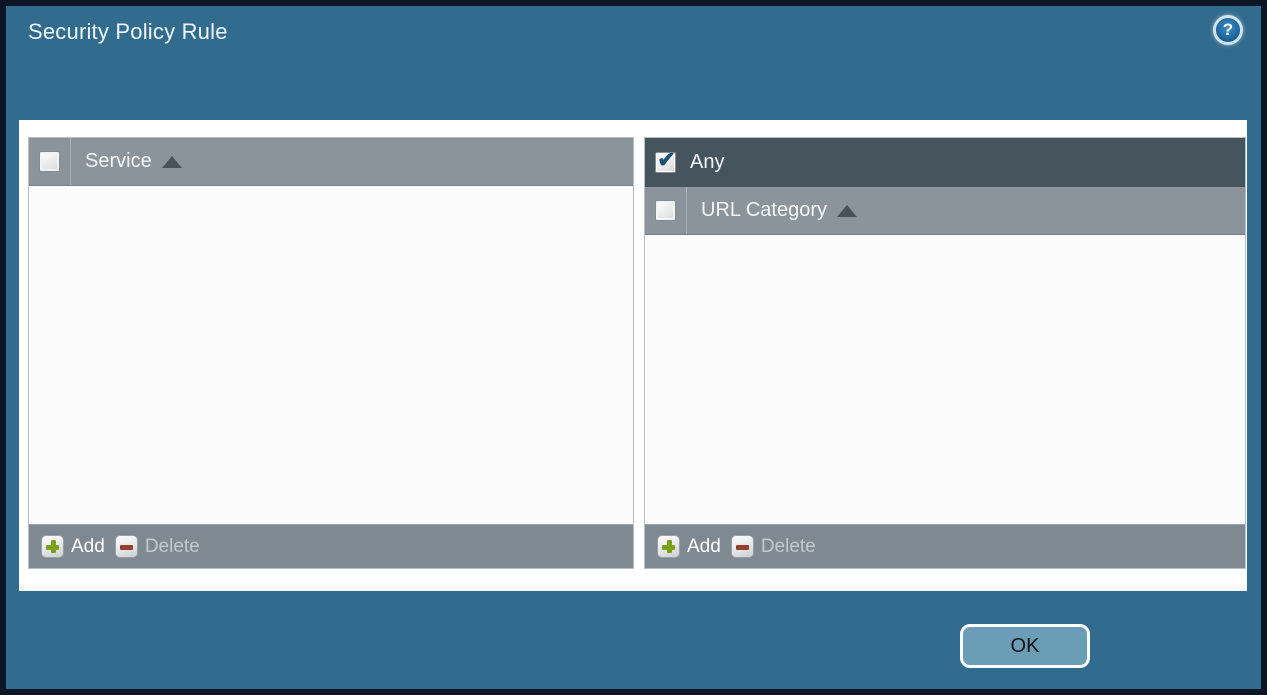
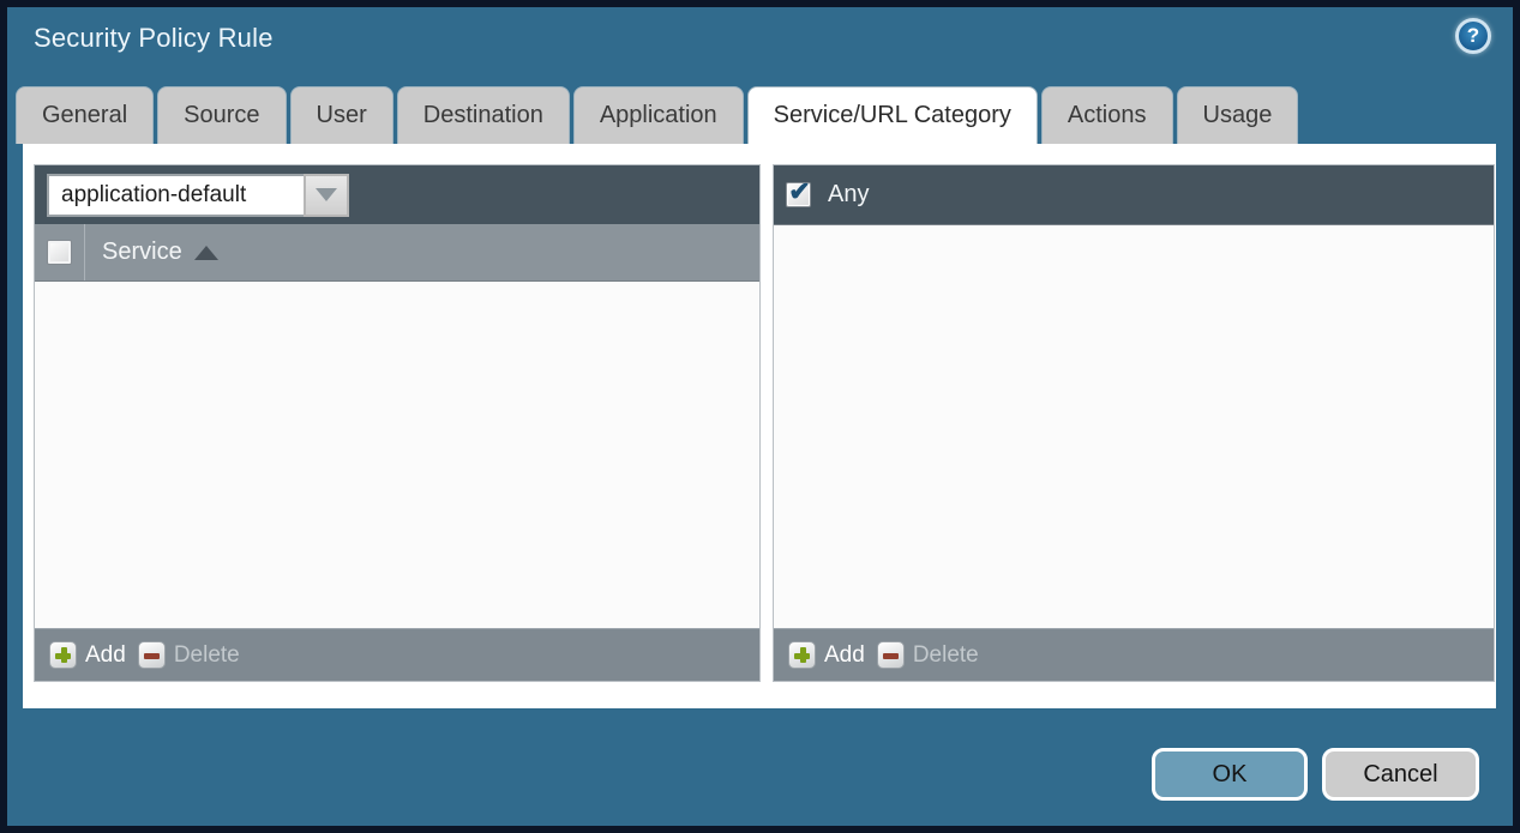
  Security Policy Rule
  ?
+ General
+ Source
+ User
+ Destination
+ Application
+ Service/URL Category
+ Actions
+ Usage
+ application-default
  Service
  Add
  Delete
  Any
- URL Category
  Add
  Delete
  OK
+ Cancel
